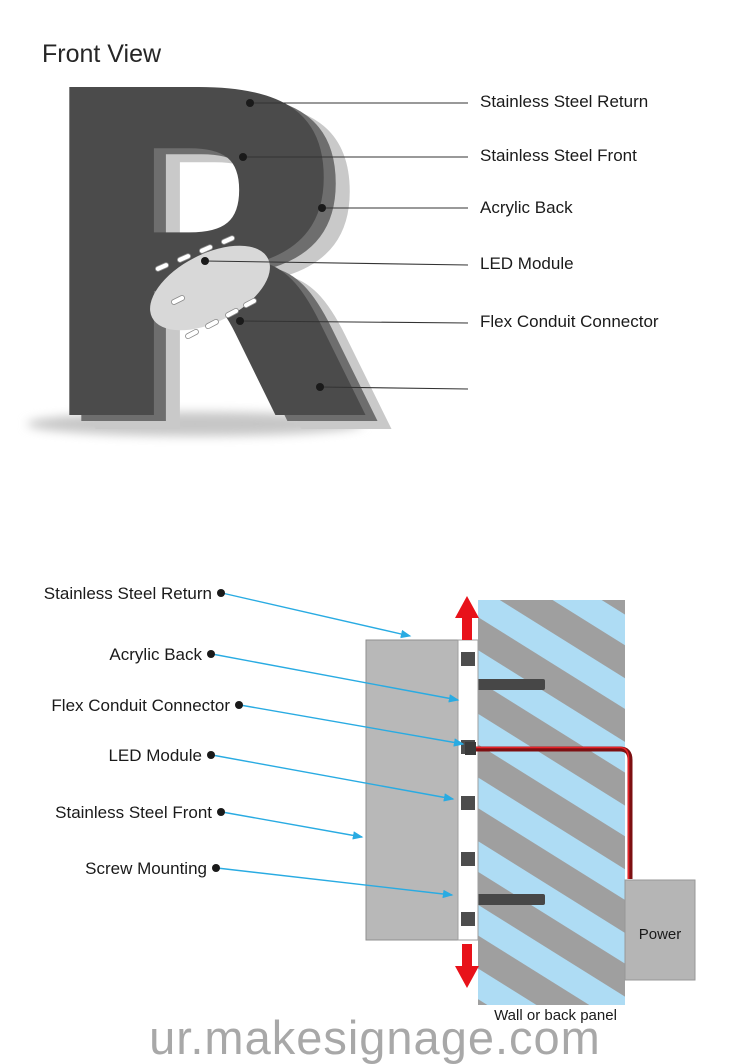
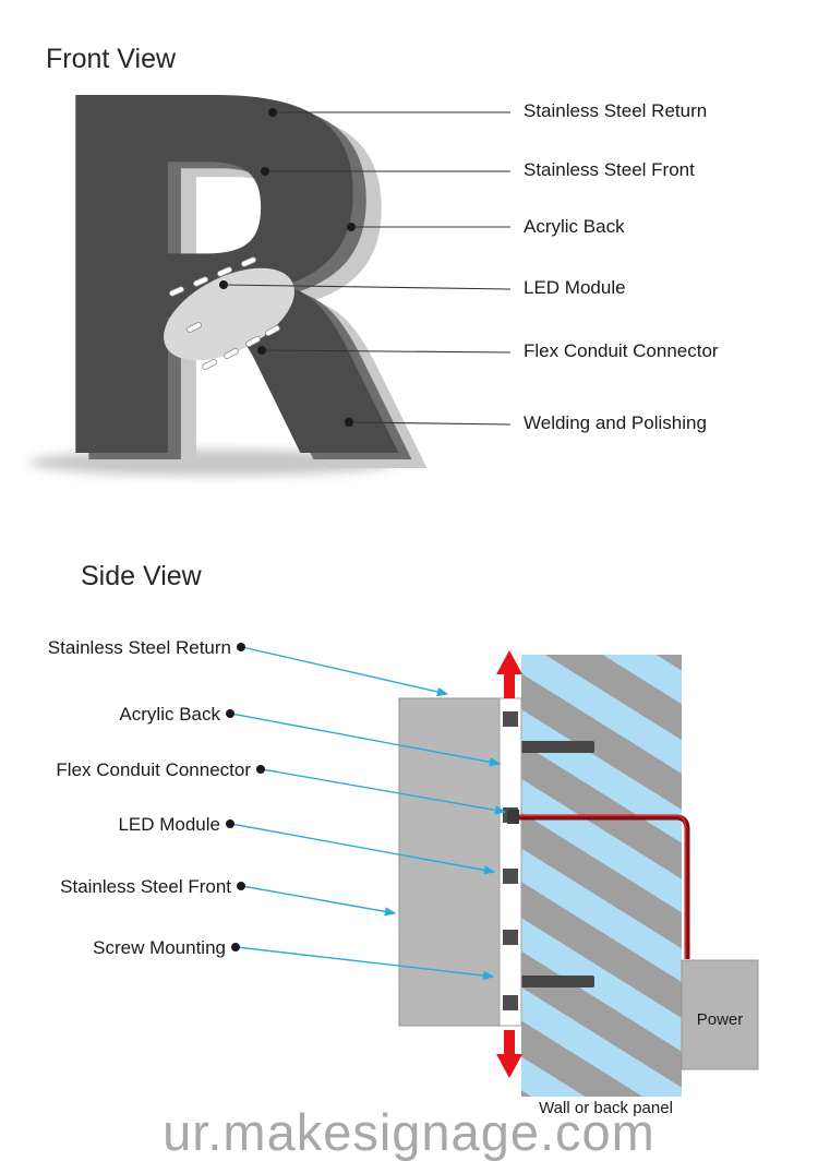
  Front View
  Stainless Steel Return
  Stainless Steel Front
  Acrylic Back
  LED Module
  Flex Conduit Connector
+ Welding and Polishing
+ Side View
  Stainless Steel Return
  Acrylic Back
  Flex Conduit Connector
  LED Module
  Stainless Steel Front
  Screw Mounting
  Power
  Wall or back panel
  ur.makesignage.com
